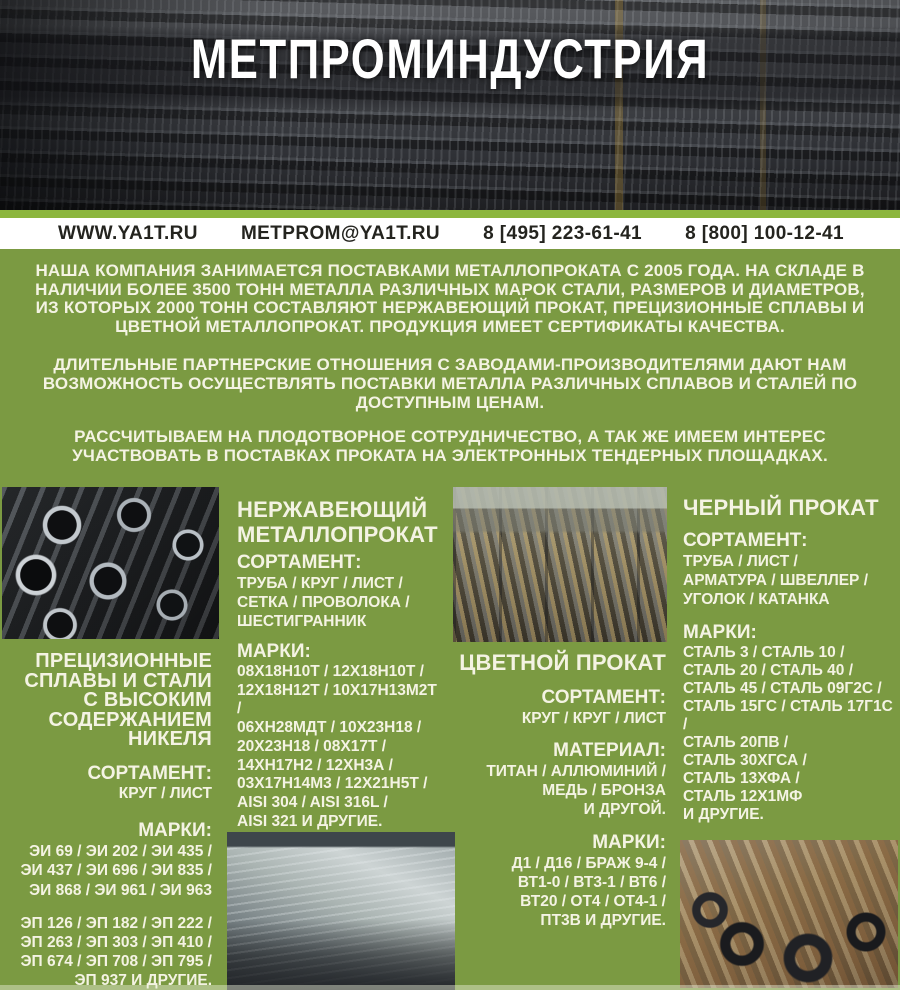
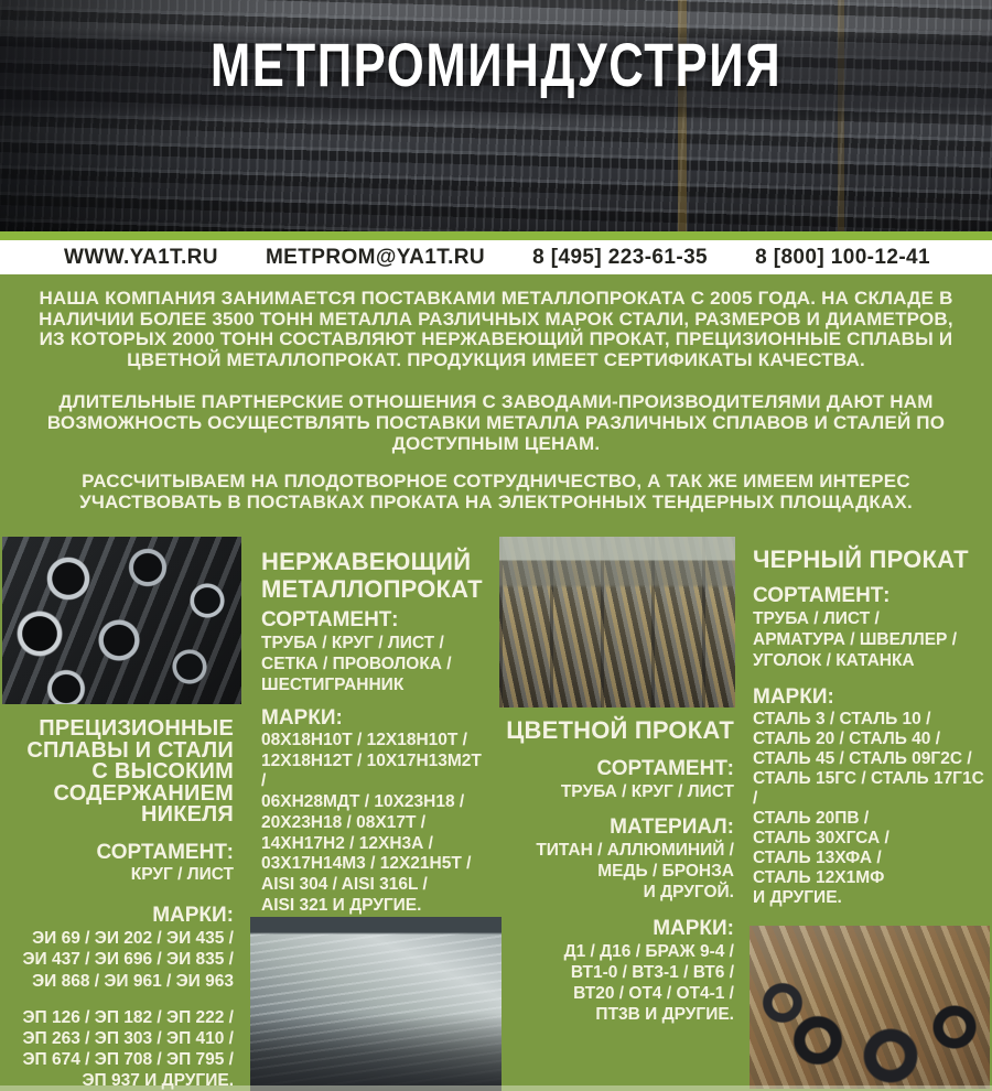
  МЕТПРОМИНДУСТРИЯ
  WWW.YA1T.RU
  METPROM@YA1T.RU
- 8 [495] 223-61-41
+ 8 [495] 223-61-35
  8 [800] 100-12-41
  НАША КОМПАНИЯ ЗАНИМАЕТСЯ ПОСТАВКАМИ МЕТАЛЛОПРОКАТА С 2005 ГОДА. НА СКЛАДЕ В
  НАЛИЧИИ БОЛЕЕ 3500 ТОНН МЕТАЛЛА РАЗЛИЧНЫХ МАРОК СТАЛИ, РАЗМЕРОВ И ДИАМЕТРОВ,
  ИЗ КОТОРЫХ 2000 ТОНН СОСТАВЛЯЮТ НЕРЖАВЕЮЩИЙ ПРОКАТ, ПРЕЦИЗИОННЫЕ СПЛАВЫ И
  ЦВЕТНОЙ МЕТАЛЛОПРОКАТ. ПРОДУКЦИЯ ИМЕЕТ СЕРТИФИКАТЫ КАЧЕСТВА.
  ДЛИТЕЛЬНЫЕ ПАРТНЕРСКИЕ ОТНОШЕНИЯ С ЗАВОДАМИ-ПРОИЗВОДИТЕЛЯМИ ДАЮТ НАМ
  ВОЗМОЖНОСТЬ ОСУЩЕСТВЛЯТЬ ПОСТАВКИ МЕТАЛЛА РАЗЛИЧНЫХ СПЛАВОВ И СТАЛЕЙ ПО
  ДОСТУПНЫМ ЦЕНАМ.
  РАССЧИТЫВАЕМ НА ПЛОДОТВОРНОЕ СОТРУДНИЧЕСТВО, А ТАК ЖЕ ИМЕЕМ ИНТЕРЕС
  УЧАСТВОВАТЬ В ПОСТАВКАХ ПРОКАТА НА ЭЛЕКТРОННЫХ ТЕНДЕРНЫХ ПЛОЩАДКАХ.
  ПРЕЦИЗИОННЫЕ
  СПЛАВЫ И СТАЛИ
  С ВЫСОКИМ
  СОДЕРЖАНИЕМ
  НИКЕЛЯ
  СОРТАМЕНТ:
  КРУГ / ЛИСТ
  МАРКИ:
  ЭИ 69 / ЭИ 202 / ЭИ 435 /
  ЭИ 437 / ЭИ 696 / ЭИ 835 /
  ЭИ 868 / ЭИ 961 / ЭИ 963
  ЭП 126 / ЭП 182 / ЭП 222 /
  ЭП 263 / ЭП 303 / ЭП 410 /
  ЭП 674 / ЭП 708 / ЭП 795 /
  ЭП 937 И ДРУГИЕ.
  НЕРЖАВЕЮЩИЙ
  МЕТАЛЛОПРОКАТ
  СОРТАМЕНТ:
  ТРУБА / КРУГ / ЛИСТ /
  СЕТКА / ПРОВОЛОКА /
  ШЕСТИГРАННИК
  МАРКИ:
  08Х18Н10Т / 12Х18Н10Т /
  12Х18Н12Т / 10Х17Н13М2Т /
  06ХН28МДТ / 10Х23Н18 /
  20Х23Н18 / 08Х17Т /
  14ХН17Н2 / 12ХН3А /
  03Х17Н14М3 / 12Х21Н5Т /
  AISI 304 / AISI 316L /
  AISI 321 И ДРУГИЕ.
  ЦВЕТНОЙ ПРОКАТ
  СОРТАМЕНТ:
- КРУГ / КРУГ / ЛИСТ
+ ТРУБА / КРУГ / ЛИСТ
  МАТЕРИАЛ:
  ТИТАН / АЛЛЮМИНИЙ /
  МЕДЬ / БРОНЗА
  И ДРУГОЙ.
  МАРКИ:
  Д1 / Д16 / БРАЖ 9-4 /
  ВТ1-0 / ВТ3-1 / ВТ6 /
  ВТ20 / ОТ4 / ОТ4-1 /
  ПТ3В И ДРУГИЕ.
  ЧЕРНЫЙ ПРОКАТ
  СОРТАМЕНТ:
  ТРУБА / ЛИСТ /
  АРМАТУРА / ШВЕЛЛЕР /
  УГОЛОК / КАТАНКА
  МАРКИ:
  СТАЛЬ 3 / СТАЛЬ 10 /
  СТАЛЬ 20 / СТАЛЬ 40 /
  СТАЛЬ 45 / СТАЛЬ 09Г2С /
  СТАЛЬ 15ГС / СТАЛЬ 17Г1С /
  СТАЛЬ 20ПВ /
  СТАЛЬ 30ХГСА /
  СТАЛЬ 13ХФА /
  СТАЛЬ 12Х1МФ
  И ДРУГИЕ.
